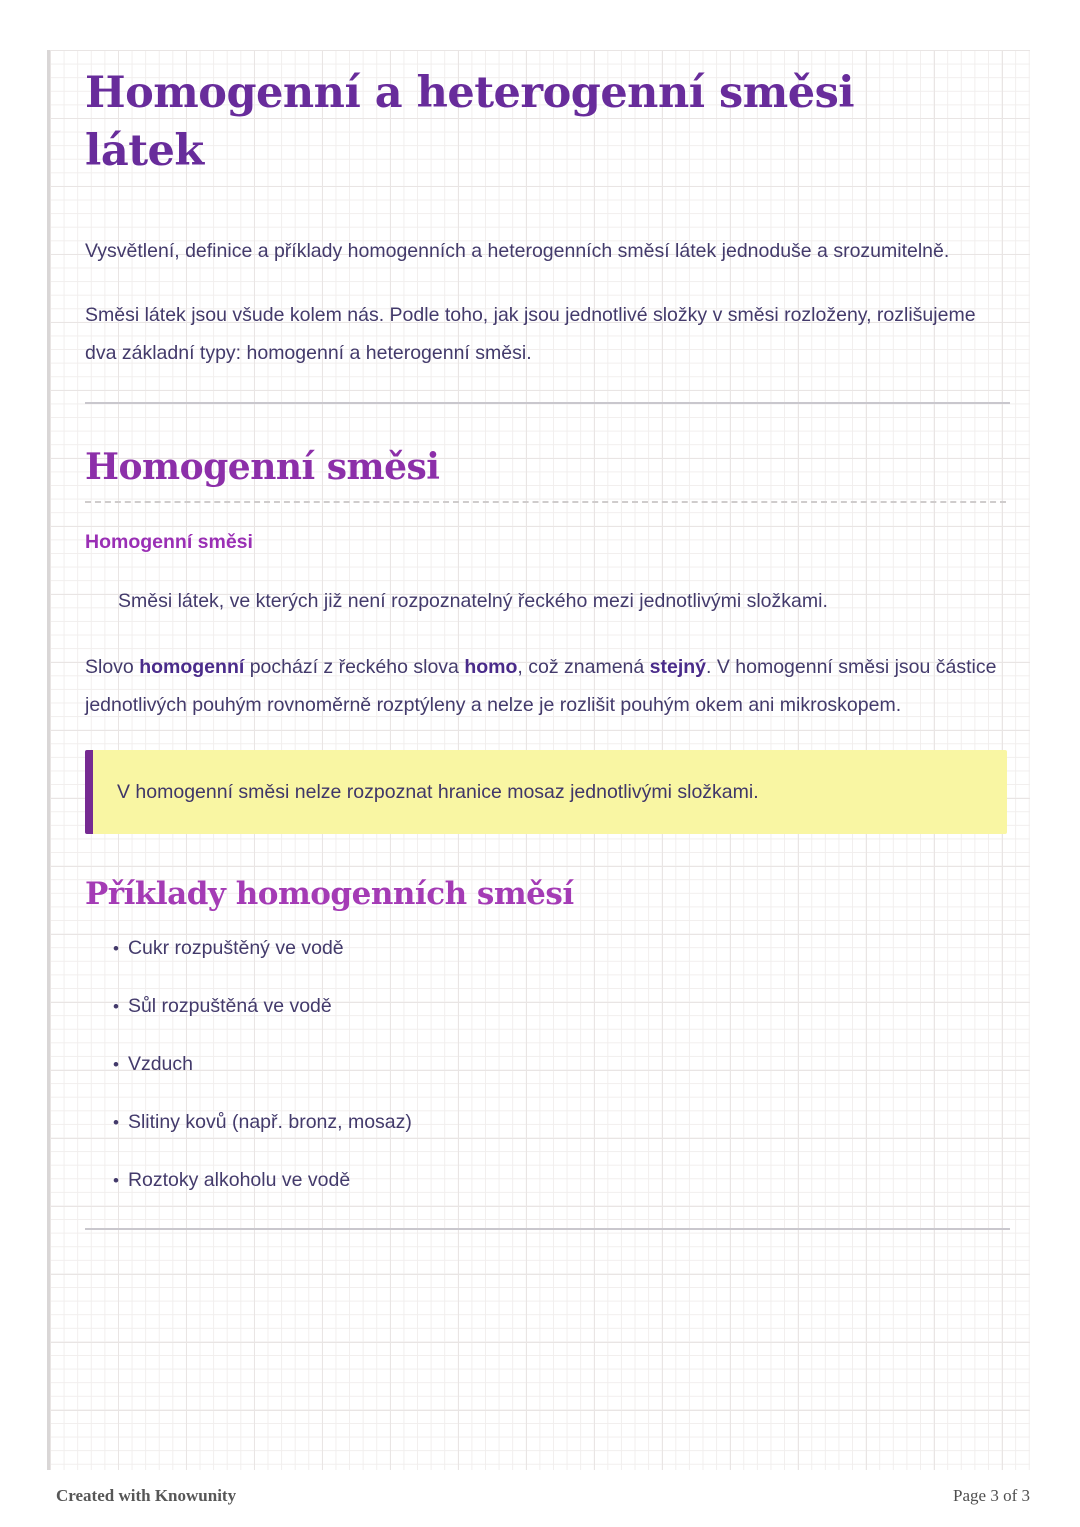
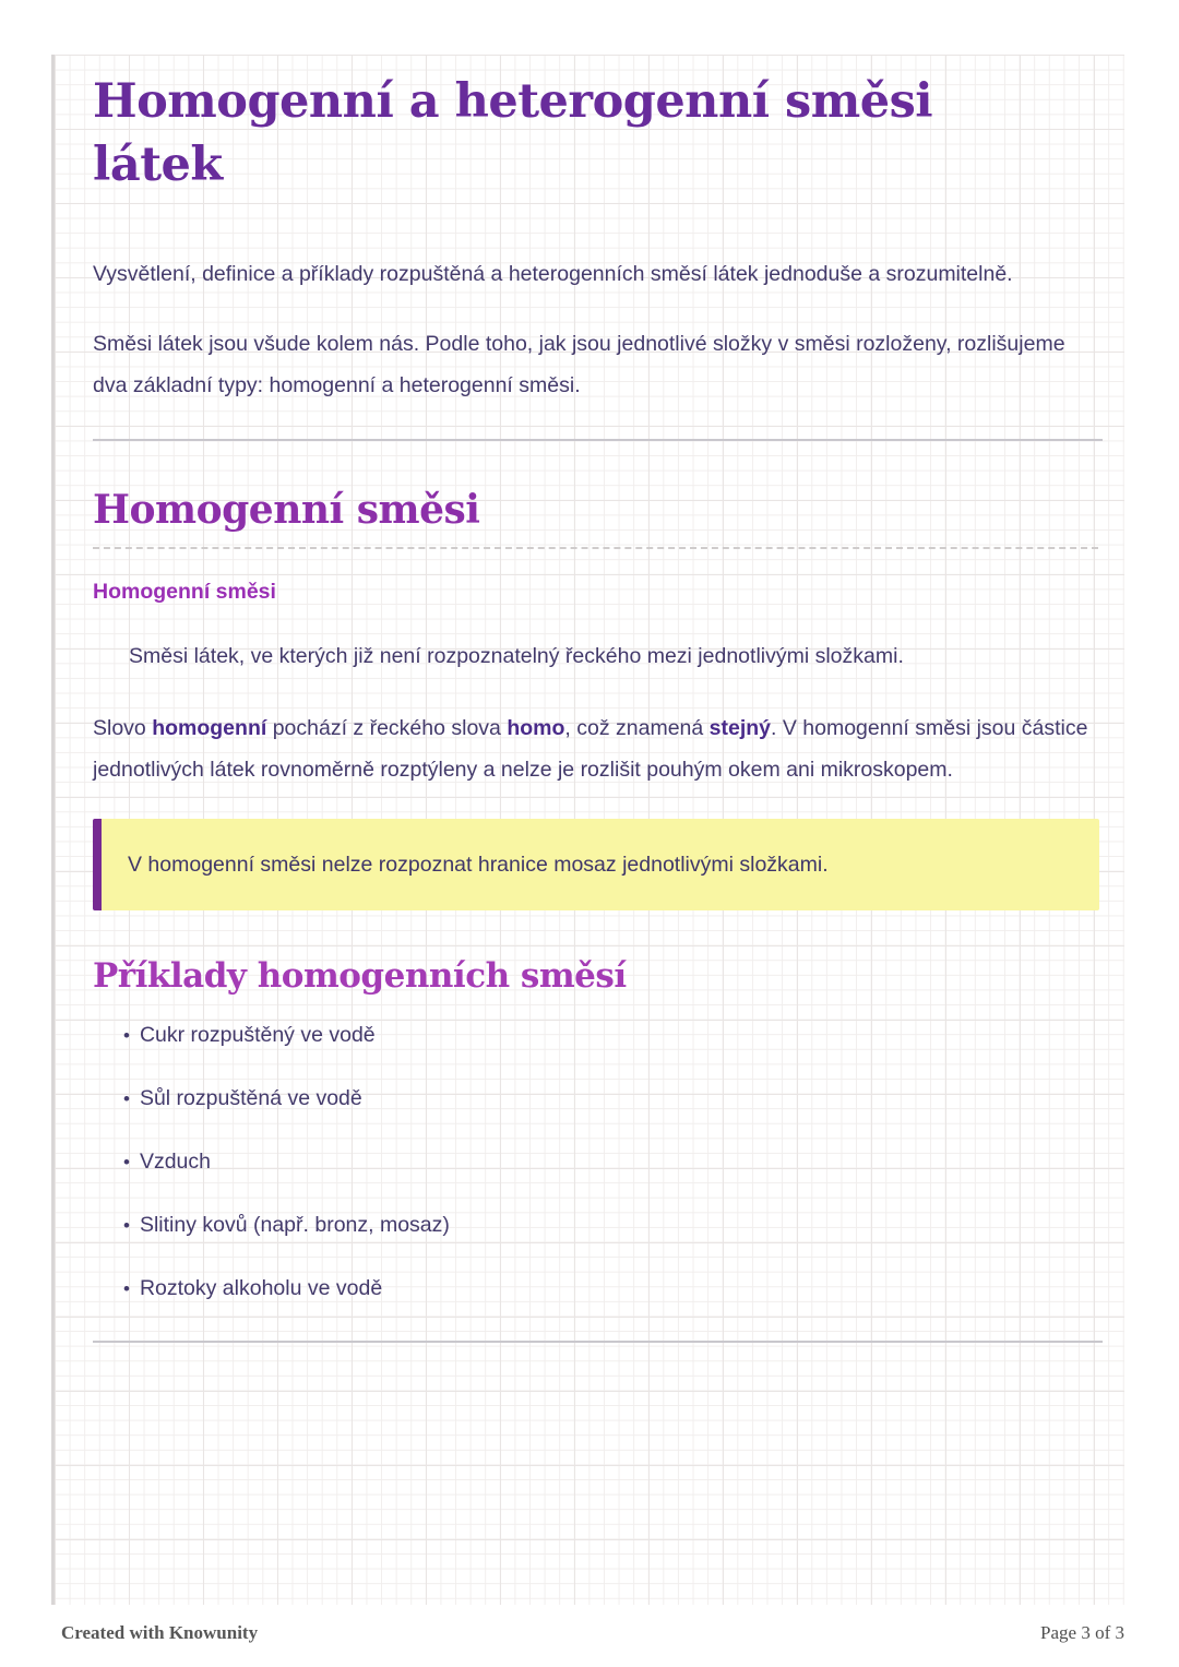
  Homogenní a heterogenní směsi látek
- Vysvětlení, definice a příklady homogenních a heterogenních směsí látek jednoduše a srozumitelně.
+ Vysvětlení, definice a příklady rozpuštěná a heterogenních směsí látek jednoduše a srozumitelně.
  Směsi látek jsou všude kolem nás. Podle toho, jak jsou jednotlivé složky v směsi rozloženy, rozlišujeme dva základní typy: homogenní a heterogenní směsi.
  Homogenní směsi
  Homogenní směsi
  Směsi látek, ve kterých již není rozpoznatelný řeckého mezi jednotlivými složkami.
- Slovo homogenní pochází z řeckého slova homo, což znamená stejný. V homogenní směsi jsou částice jednotlivých pouhým rovnoměrně rozptýleny a nelze je rozlišit pouhým okem ani mikroskopem.
+ Slovo homogenní pochází z řeckého slova homo, což znamená stejný. V homogenní směsi jsou částice jednotlivých látek rovnoměrně rozptýleny a nelze je rozlišit pouhým okem ani mikroskopem.
  V homogenní směsi nelze rozpoznat hranice mosaz jednotlivými složkami.
  Příklady homogenních směsí
  • Cukr rozpuštěný ve vodě
  • Sůl rozpuštěná ve vodě
  • Vzduch
  • Slitiny kovů (např. bronz, mosaz)
  • Roztoky alkoholu ve vodě
  Created with Knowunity
  Page 3 of 3
